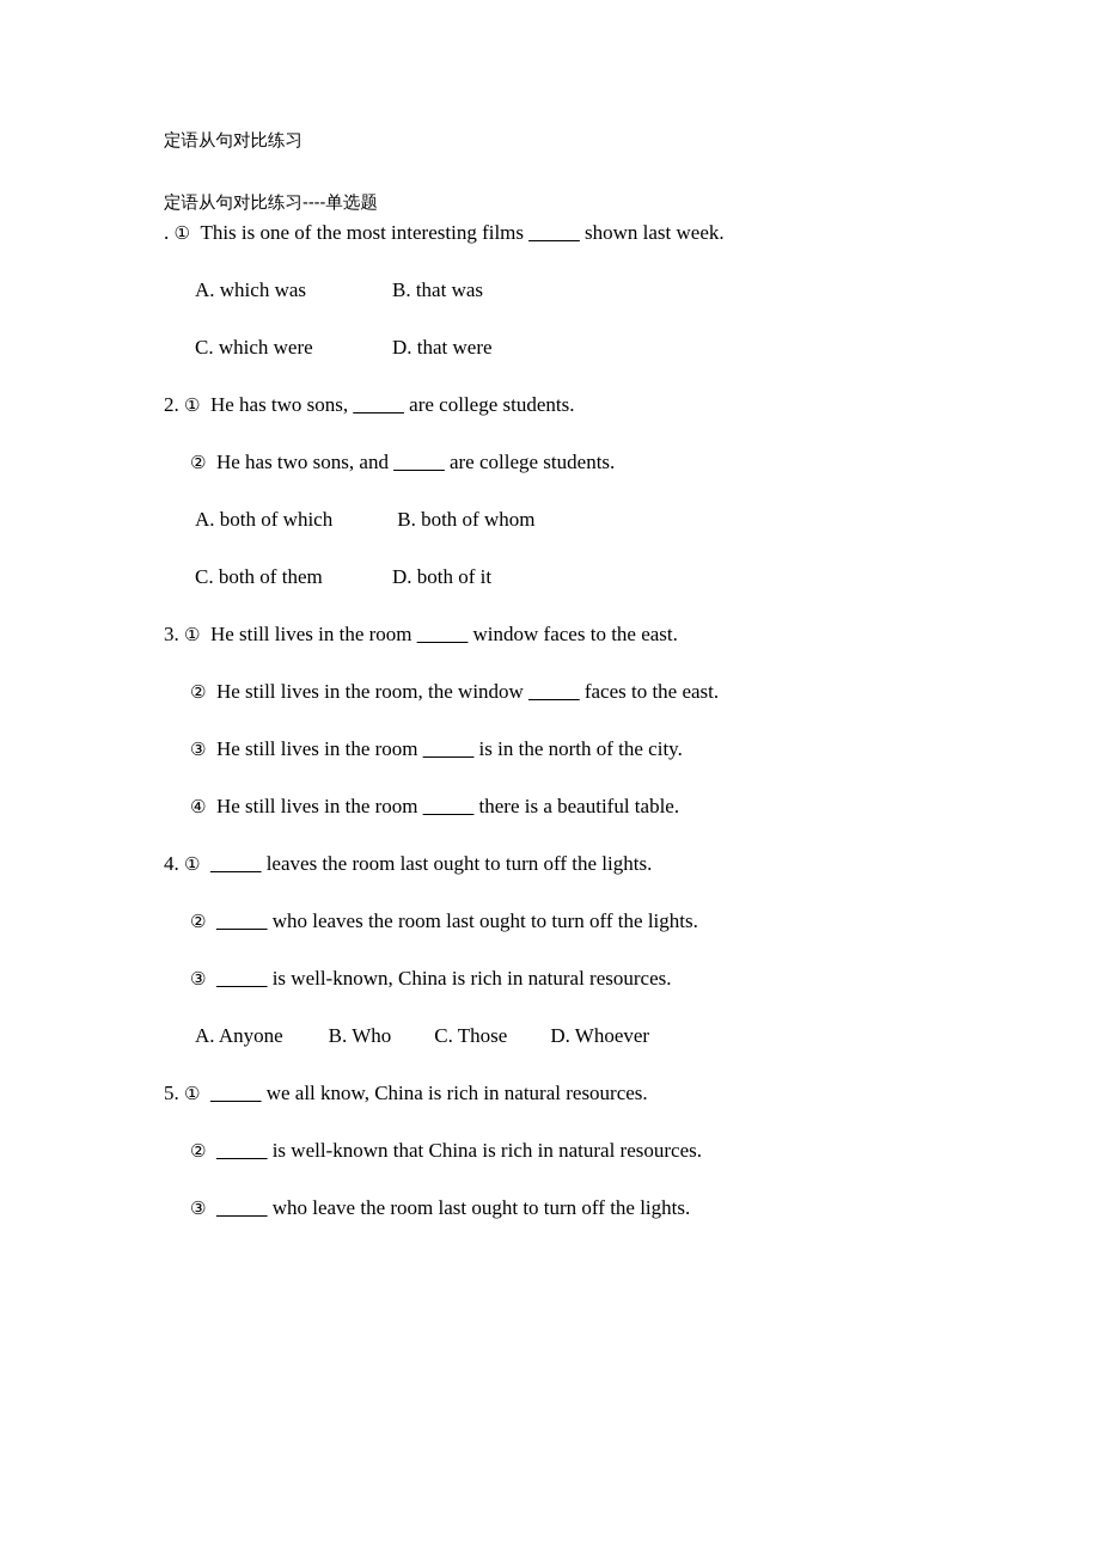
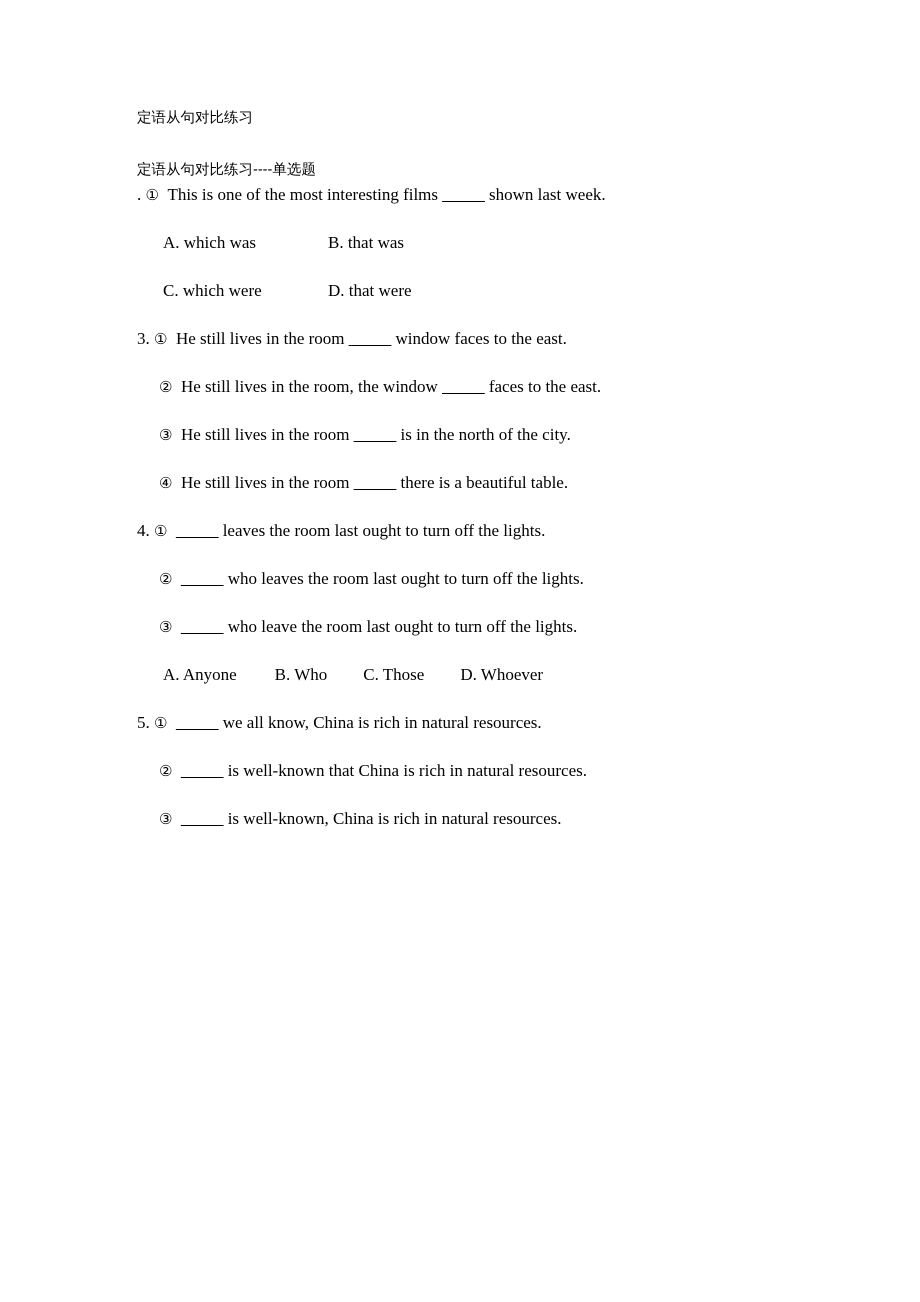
  定语从句对比练习
  定语从句对比练习----单选题
  . ① This is one of the most interesting films _____ shown last week.
  A. which was B. that was
  C. which were D. that were
- 2. ① He has two sons, _____ are college students.
- ② He has two sons, and _____ are college students.
- A. both of which B. both of whom
- C. both of them D. both of it
  3. ① He still lives in the room _____ window faces to the east.
  ② He still lives in the room, the window _____ faces to the east.
  ③ He still lives in the room _____ is in the north of the city.
  ④ He still lives in the room _____ there is a beautiful table.
  4. ① _____ leaves the room last ought to turn off the lights.
  ② _____ who leaves the room last ought to turn off the lights.
- ③ _____ is well-known, China is rich in natural resources.
+ ③ _____ who leave the room last ought to turn off the lights.
  A. Anyone B. Who C. Those D. Whoever
  5. ① _____ we all know, China is rich in natural resources.
  ② _____ is well-known that China is rich in natural resources.
- ③ _____ who leave the room last ought to turn off the lights.
+ ③ _____ is well-known, China is rich in natural resources.
